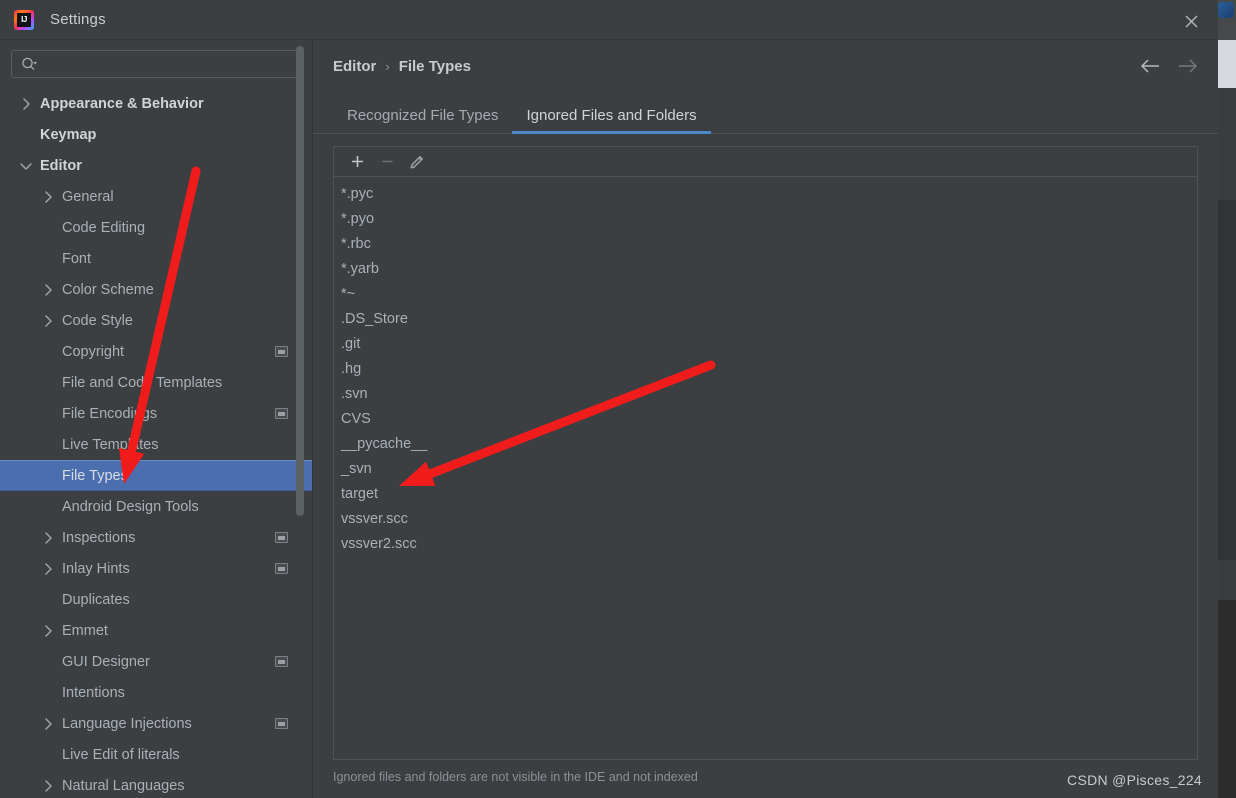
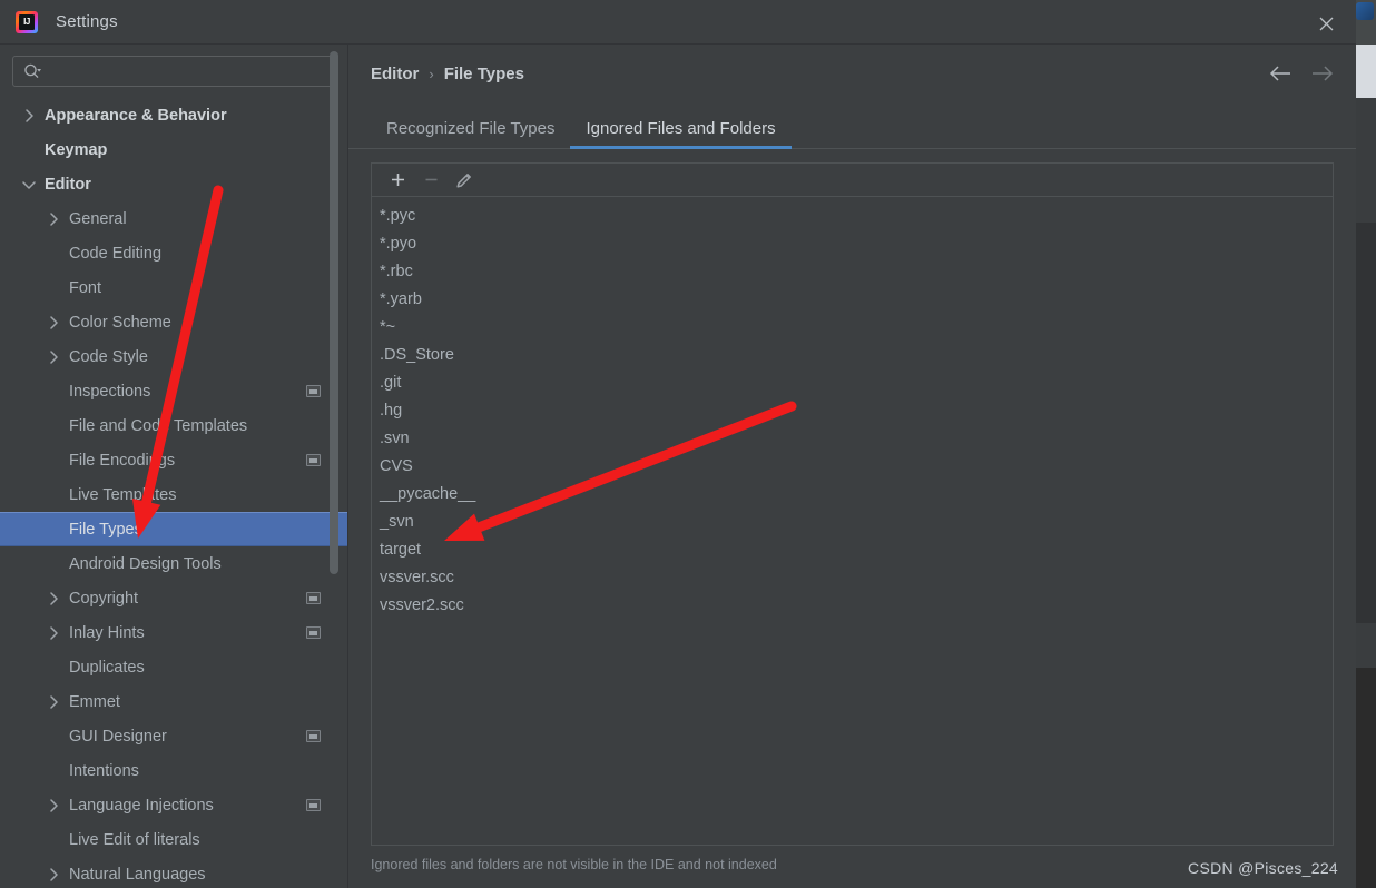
  IJ
  Settings
  Appearance & Behavior
  Keymap
  Editor
  General
  Code Editing
  Font
  Color Scheme
  Code Style
- Copyright
+ Inspections
  File and Cod Templates
  File Encodigs
  Live Temptes
  File Type
  Android Design Tools
- Inspections
+ Copyright
  Inlay Hints
  Duplicates
  Emmet
  GUI Designer
  Intentions
  Language Injections
  Live Edit of literals
  Natural Languages
  Editor
  ›
  File Types
  Recognized File Types
  Ignored Files and Folders
  *.pyc
  *.pyo
  *.rbc
  *.yarb
  *~
  .DS_Store
  .git
  .hg
  .svn
  CVS
  __pycache__
  _svn
  target
  vssver.scc
  vssver2.scc
  Ignored files and folders are not visible in the IDE and not indexed
  CSDN @Pisces_224
